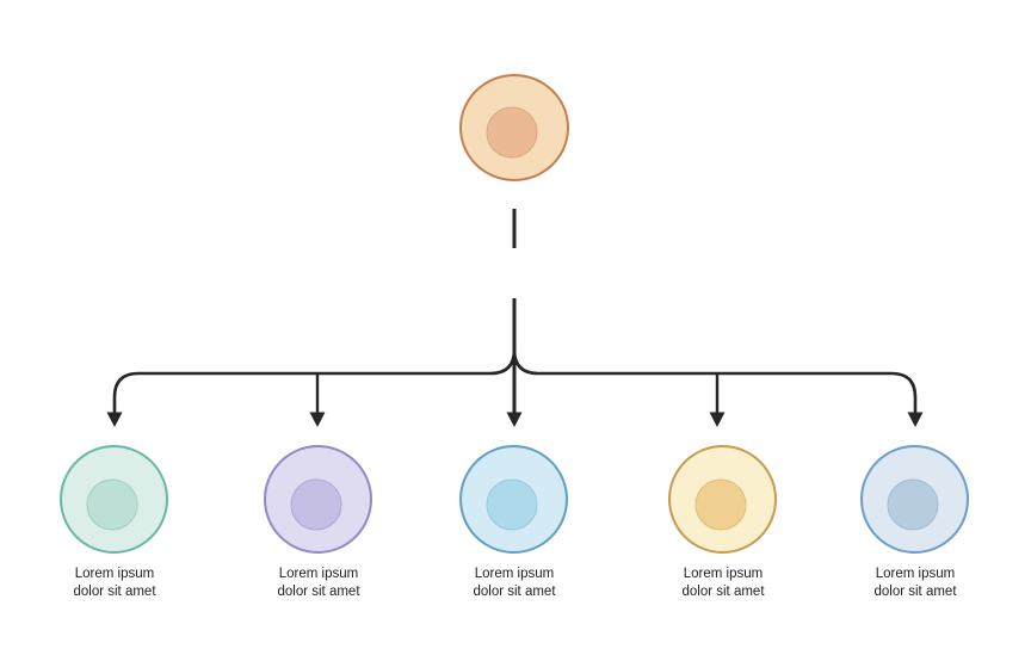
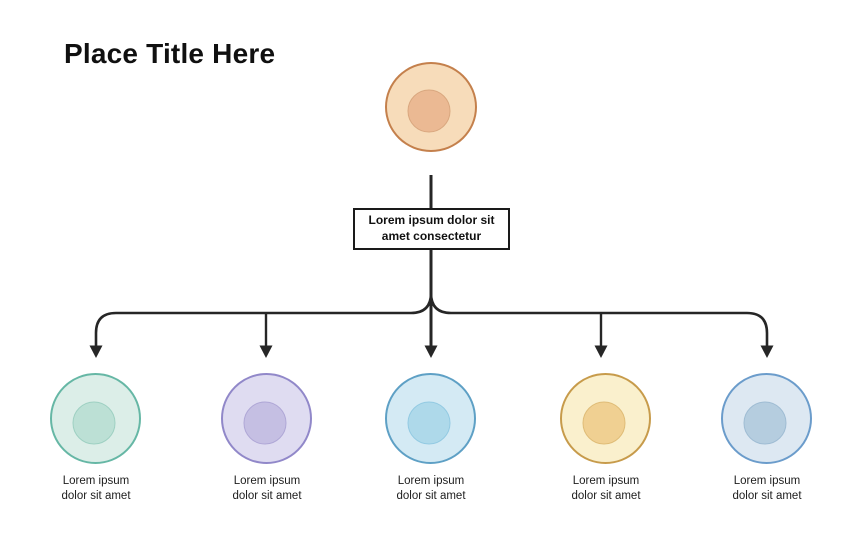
+ Place Title Here
+ Lorem ipsum dolor sit
+ amet consectetur
  Lorem ipsum
  dolor sit amet
  Lorem ipsum
  dolor sit amet
  Lorem ipsum
  dolor sit amet
  Lorem ipsum
  dolor sit amet
  Lorem ipsum
  dolor sit amet
